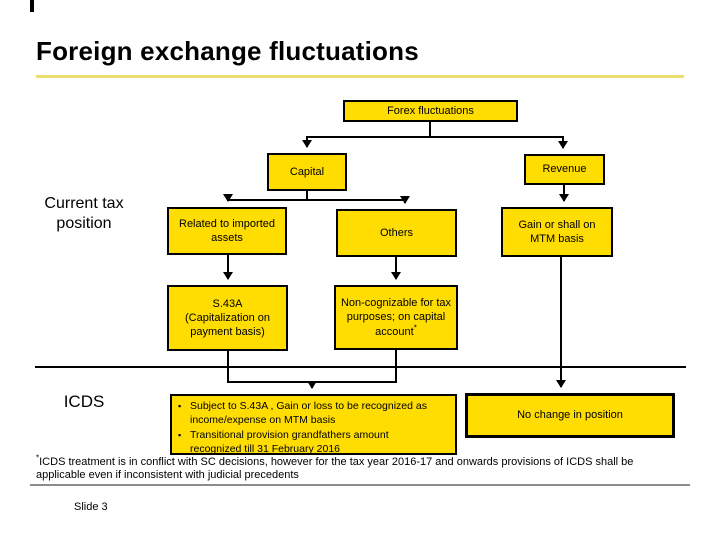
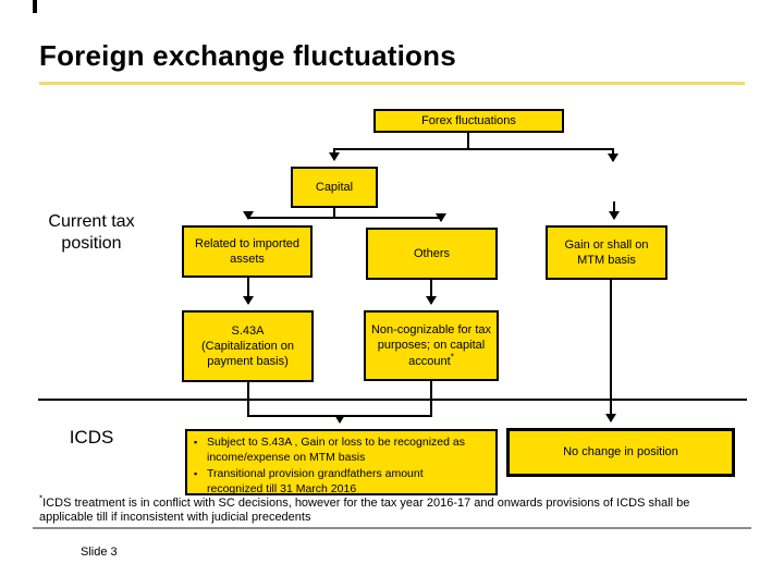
  Foreign exchange fluctuations
  Forex fluctuations
  Capital
- Revenue
  Current tax position
  Related to imported assets
  Others
  Gain or shall on MTM basis
  S.43A (Capitalization on payment basis)
  Non-cognizable for tax purposes; on capital account*
  ICDS
  Subject to S.43A , Gain or loss to be recognized as income/expense on MTM basis
- Transitional provision grandfathers amount recognized till 31 February 2016
+ Transitional provision grandfathers amount recognized till 31 March 2016
  No change in position
- *ICDS treatment is in conflict with SC decisions, however for the tax year 2016-17 and onwards provisions of ICDS shall be applicable even if inconsistent with judicial precedents
+ *ICDS treatment is in conflict with SC decisions, however for the tax year 2016-17 and onwards provisions of ICDS shall be applicable till if inconsistent with judicial precedents
  Slide 3
